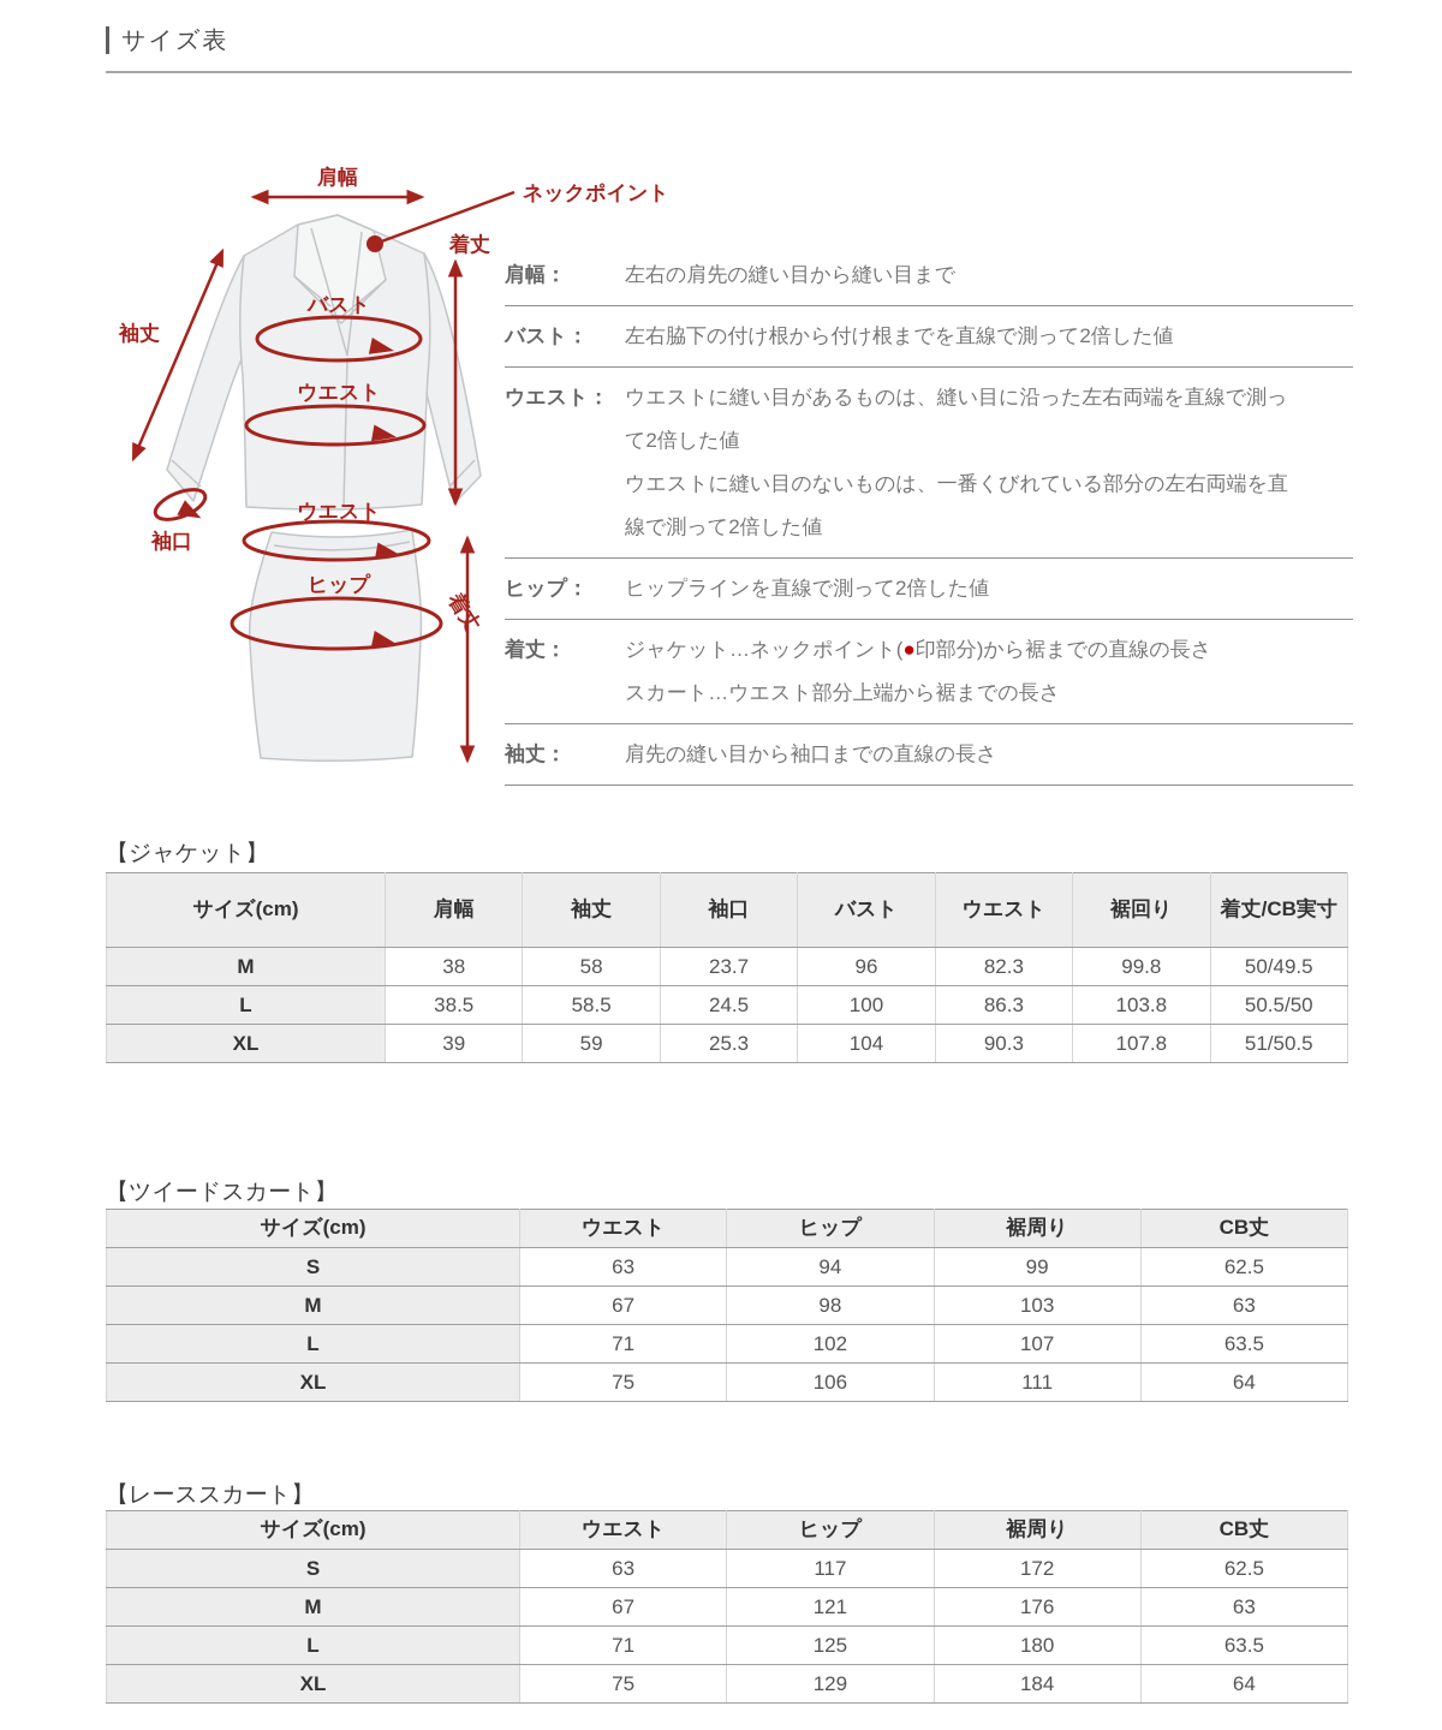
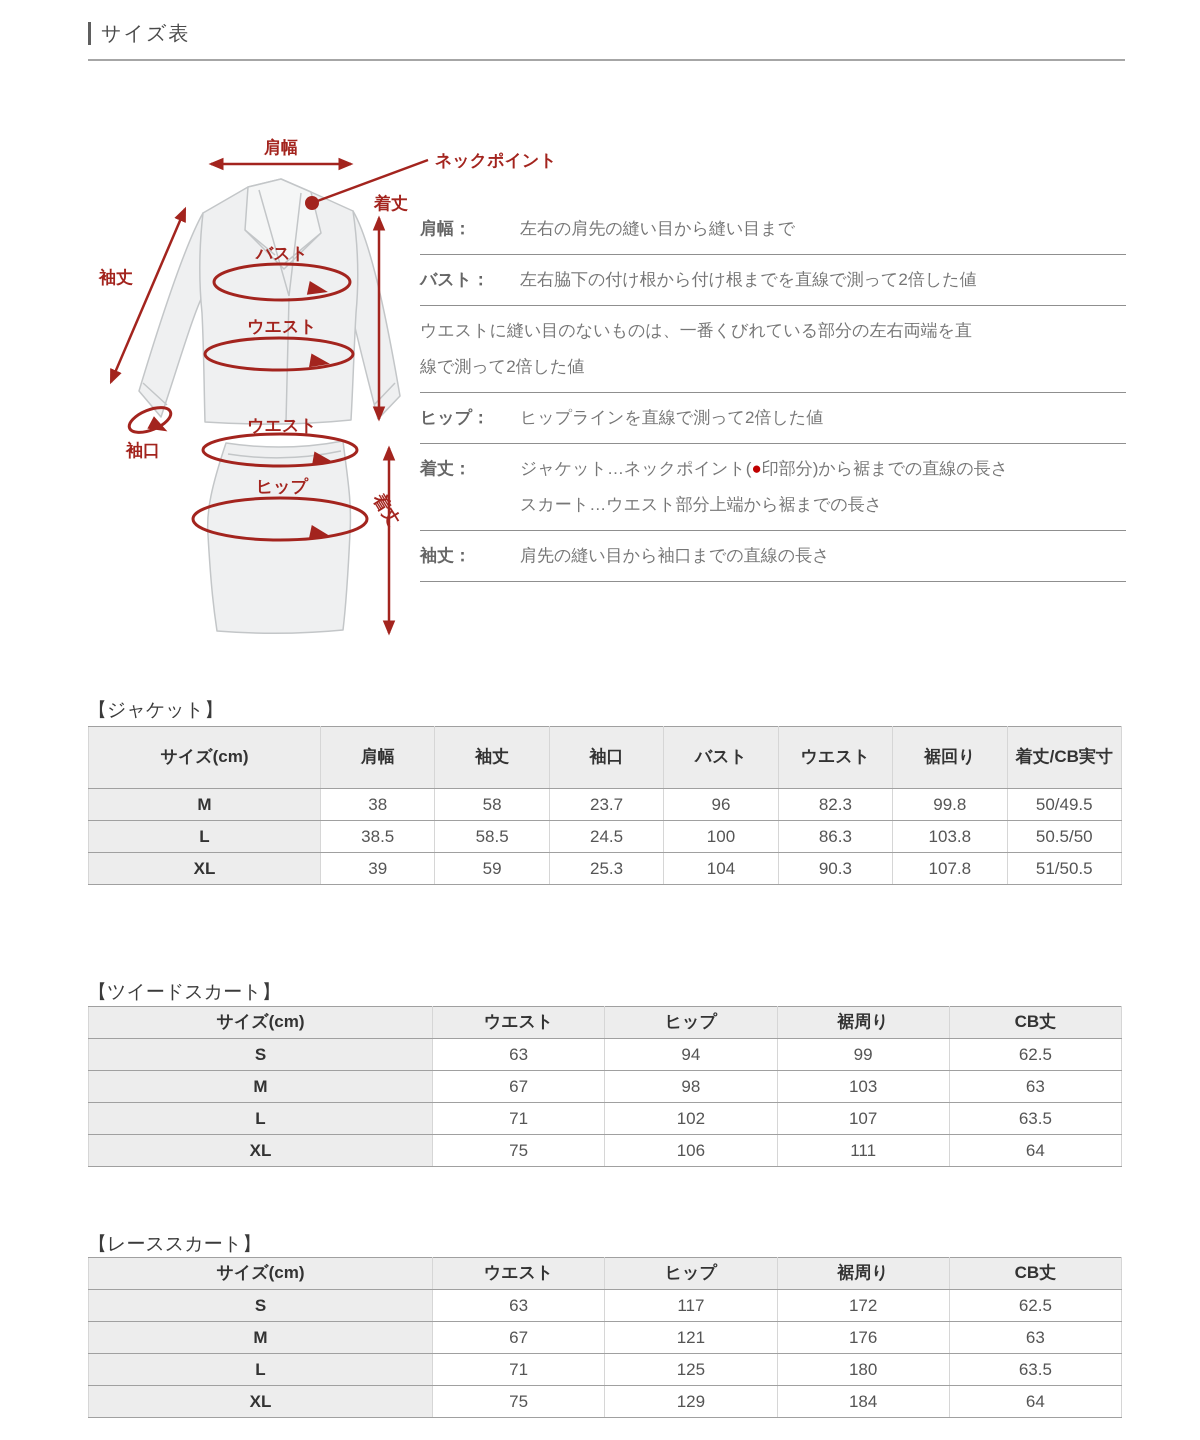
  サイズ表
  肩幅
  ネックポイント
  着丈
  袖丈
  バスト
  ウエスト
  袖口
  ウエスト
  ヒップ
  肩幅：
  左右の肩先の縫い目から縫い目まで
  バスト：
  左右脇下の付け根から付け根までを直線で測って2倍した値
- ウエスト：
- ウエストに縫い目があるものは、縫い目に沿った左右両端を直線で測って2倍した値
  ウエストに縫い目のないものは、一番くびれている部分の左右両端を直線で測って2倍した値
  ヒップ：
  ヒップラインを直線で測って2倍した値
  着丈：
  ジャケット…ネックポイント(●印部分)から裾までの直線の長さ
  スカート…ウエスト部分上端から裾までの長さ
  袖丈：
  肩先の縫い目から袖口までの直線の長さ
  【ジャケット】
  サイズ(cm)	肩幅	袖丈	袖口	バスト	ウエスト	裾回り	着丈/CB実寸
  M	38	58	23.7	96	82.3	99.8	50/49.5
  L	38.5	58.5	24.5	100	86.3	103.8	50.5/50
  XL	39	59	25.3	104	90.3	107.8	51/50.5
  【ツイードスカート】
  サイズ(cm)	ウエスト	ヒップ	裾周り	CB丈
  S	63	94	99	62.5
  M	67	98	103	63
  L	71	102	107	63.5
  XL	75	106	111	64
  【レーススカート】
  サイズ(cm)	ウエスト	ヒップ	裾周り	CB丈
  S	63	117	172	62.5
  M	67	121	176	63
  L	71	125	180	63.5
  XL	75	129	184	64
